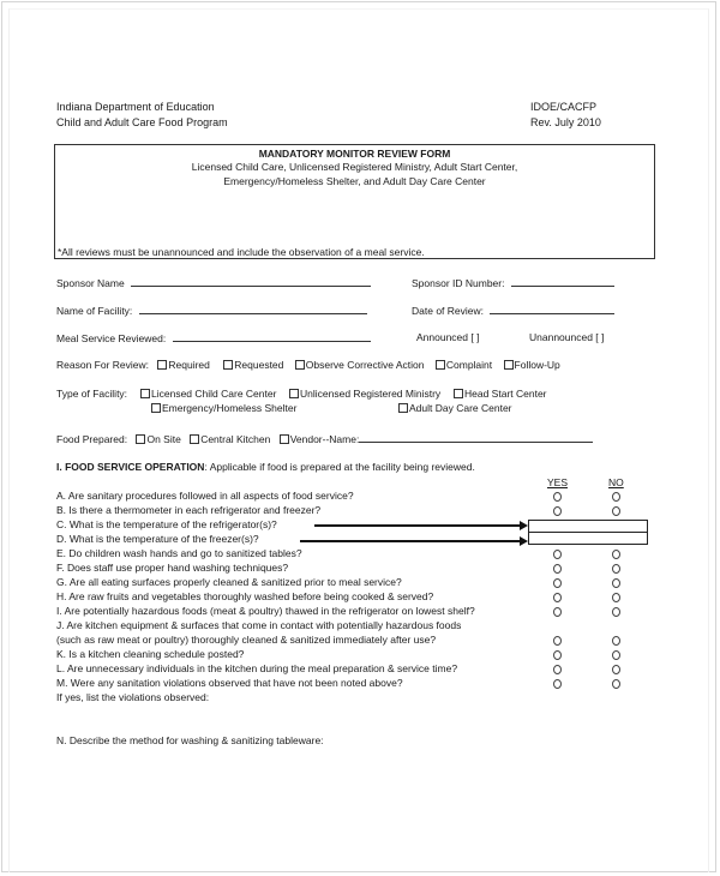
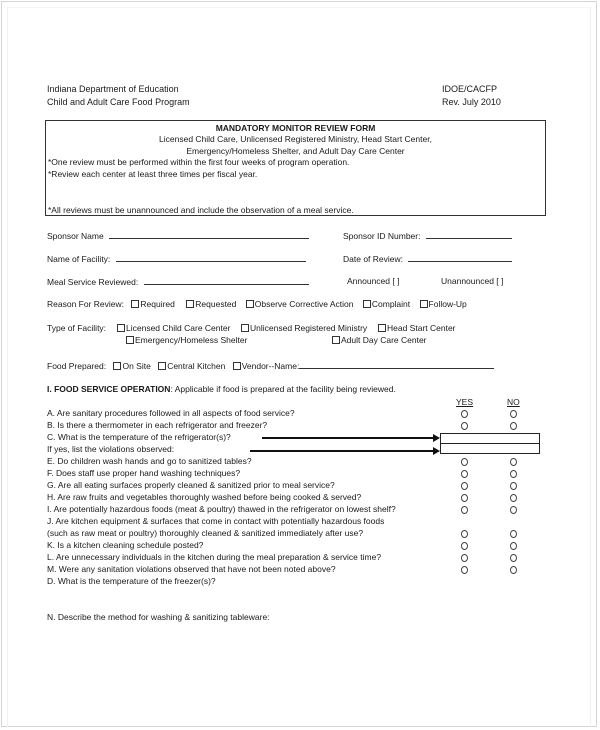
  Indiana Department of Education
  Child and Adult Care Food Program
  IDOE/CACFP
  Rev. July 2010
  MANDATORY MONITOR REVIEW FORM
- Licensed Child Care, Unlicensed Registered Ministry, Adult Start Center,
+ Licensed Child Care, Unlicensed Registered Ministry, Head Start Center,
  Emergency/Homeless Shelter, and Adult Day Care Center
+ *One review must be performed within the first four weeks of program operation.
+ *Review each center at least three times per fiscal year.
  *All reviews must be unannounced and include the observation of a meal service.
  Sponsor Name
  Sponsor ID Number:
  Name of Facility:
  Date of Review:
  Meal Service Reviewed:
  Announced [ ]
  Unannounced [ ]
  Reason For Review: Required Requested Observe Corrective Action Complaint Follow-Up
  Type of Facility:
  Licensed Child Care Center
  Unlicensed Registered Ministry
  Head Start Center
  Emergency/Homeless Shelter
  Adult Day Care Center
  Food Prepared: On Site Central Kitchen Vendor--Name:
  I. FOOD SERVICE OPERATION: Applicable if food is prepared at the facility being reviewed.
  YES
  NO
  A. Are sanitary procedures followed in all aspects of food service?
  B. Is there a thermometer in each refrigerator and freezer?
  C. What is the temperature of the refrigerator(s)?
- D. What is the temperature of the freezer(s)?
+ If yes, list the violations observed:
  E. Do children wash hands and go to sanitized tables?
  F. Does staff use proper hand washing techniques?
  G. Are all eating surfaces properly cleaned & sanitized prior to meal service?
  H. Are raw fruits and vegetables thoroughly washed before being cooked & served?
  I. Are potentially hazardous foods (meat & poultry) thawed in the refrigerator on lowest shelf?
  J. Are kitchen equipment & surfaces that come in contact with potentially hazardous foods
  (such as raw meat or poultry) thoroughly cleaned & sanitized immediately after use?
  K. Is a kitchen cleaning schedule posted?
  L. Are unnecessary individuals in the kitchen during the meal preparation & service time?
  M. Were any sanitation violations observed that have not been noted above?
- If yes, list the violations observed:
+ D. What is the temperature of the freezer(s)?
  N. Describe the method for washing & sanitizing tableware:
